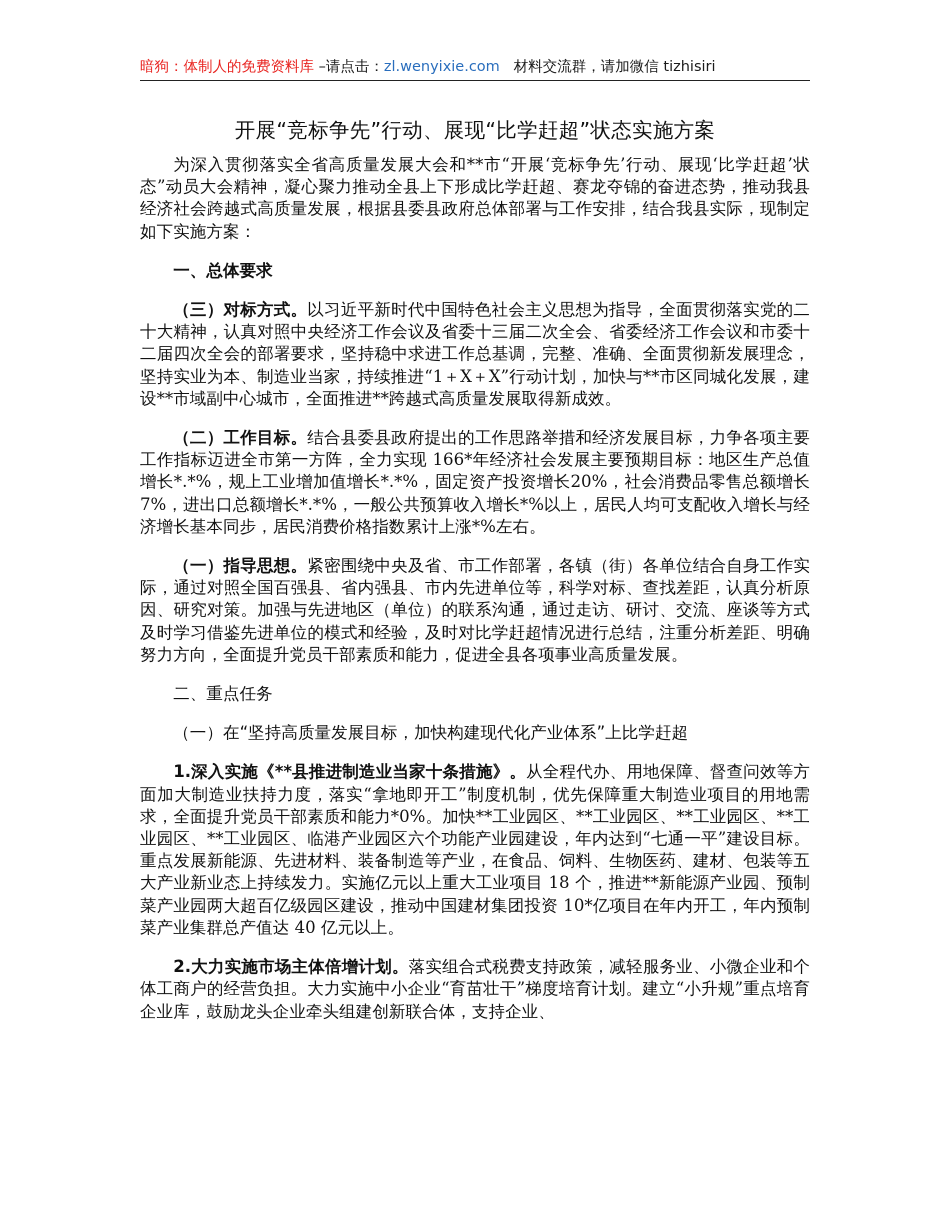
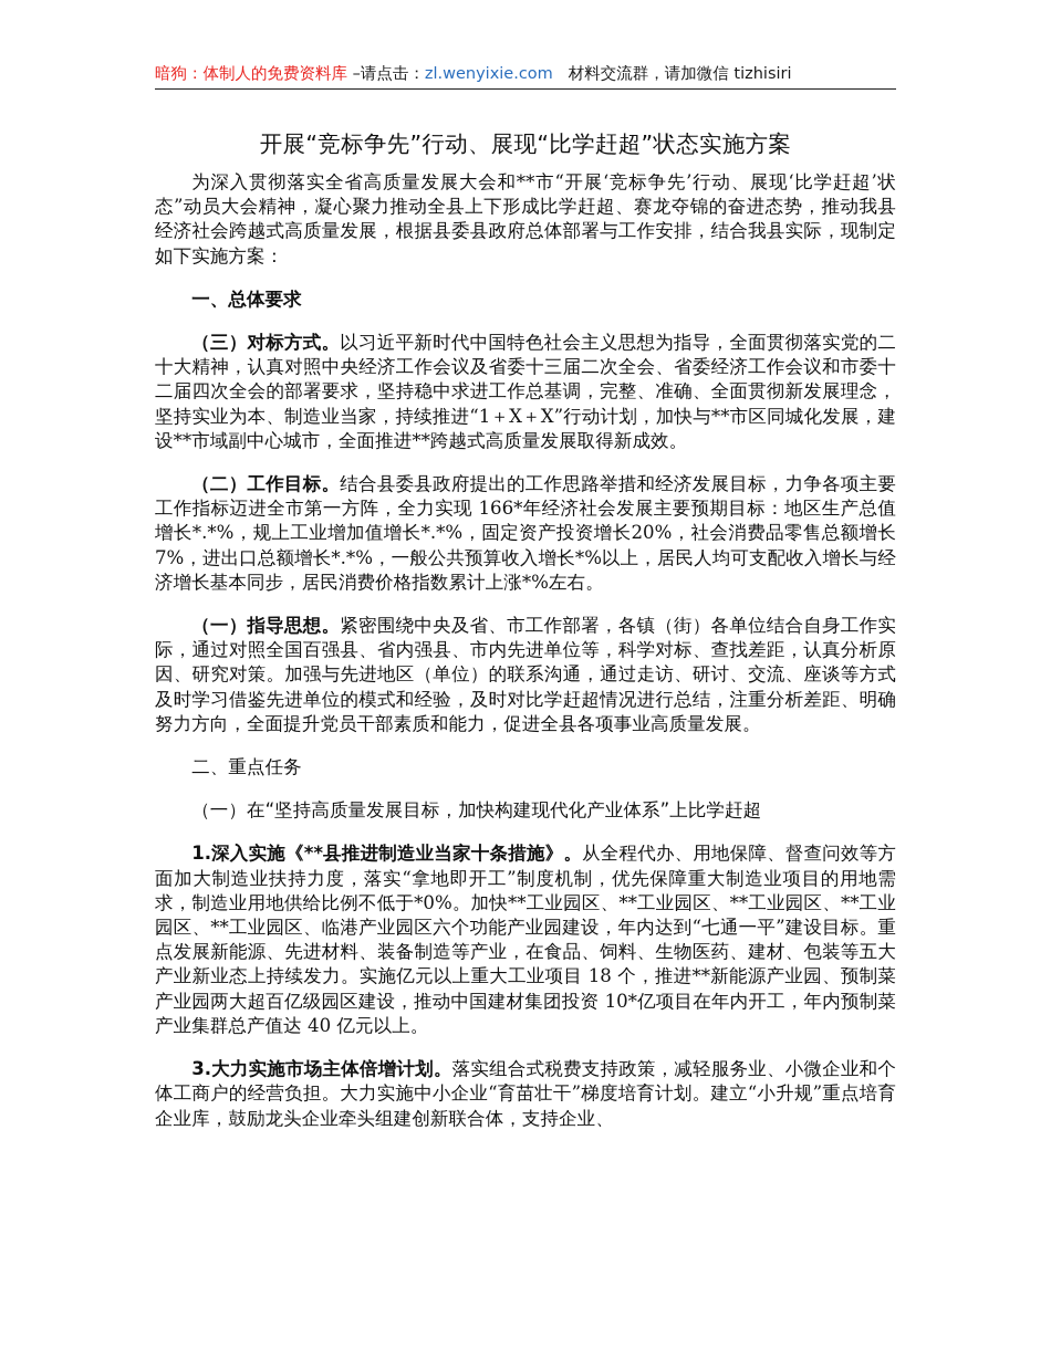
  暗狗：体制人的免费资料库 –请点击：zl.wenyixie.com 材料交流群，请加微信 tizhisiri
  开展“竞标争先”行动、展现“比学赶超”状态实施方案
  为深入贯彻落实全省高质量发展大会和**市“开展‘竞标争先’行动、展现‘比学赶超’状态”动员大会精神，凝心聚力推动全县上下形成比学赶超、赛龙夺锦的奋进态势，推动我县经济社会跨越式高质量发展，根据县委县政府总体部署与工作安排，结合我县实际，现制定如下实施方案：
  一、总体要求
  （三）对标方式。以习近平新时代中国特色社会主义思想为指导，全面贯彻落实党的二十大精神，认真对照中央经济工作会议及省委十三届二次全会、省委经济工作会议和市委十二届四次全会的部署要求，坚持稳中求进工作总基调，完整、准确、全面贯彻新发展理念，坚持实业为本、制造业当家，持续推进“1＋X＋X”行动计划，加快与**市区同城化发展，建设**市域副中心城市，全面推进**跨越式高质量发展取得新成效。
  （二）工作目标。结合县委县政府提出的工作思路举措和经济发展目标，力争各项主要工作指标迈进全市第一方阵，全力实现 166*年经济社会发展主要预期目标：地区生产总值增长*.*%，规上工业增加值增长*.*%，固定资产投资增长20%，社会消费品零售总额增长 7%，进出口总额增长*.*%，一般公共预算收入增长*%以上，居民人均可支配收入增长与经济增长基本同步，居民消费价格指数累计上涨*%左右。
  （一）指导思想。紧密围绕中央及省、市工作部署，各镇（街）各单位结合自身工作实际，通过对照全国百强县、省内强县、市内先进单位等，科学对标、查找差距，认真分析原因、研究对策。加强与先进地区（单位）的联系沟通，通过走访、研讨、交流、座谈等方式及时学习借鉴先进单位的模式和经验，及时对比学赶超情况进行总结，注重分析差距、明确努力方向，全面提升党员干部素质和能力，促进全县各项事业高质量发展。
  二、重点任务
  （一）在“坚持高质量发展目标，加快构建现代化产业体系”上比学赶超
- 1.深入实施《**县推进制造业当家十条措施》。从全程代办、用地保障、督查问效等方面加大制造业扶持力度，落实“拿地即开工”制度机制，优先保障重大制造业项目的用地需求，全面提升党员干部素质和能力*0%。加快**工业园区、**工业园区、**工业园区、**工业园区、**工业园区、临港产业园区六个功能产业园建设，年内达到“七通一平”建设目标。重点发展新能源、先进材料、装备制造等产业，在食品、饲料、生物医药、建材、包装等五大产业新业态上持续发力。实施亿元以上重大工业项目 18 个，推进**新能源产业园、预制菜产业园两大超百亿级园区建设，推动中国建材集团投资 10*亿项目在年内开工，年内预制菜产业集群总产值达 40 亿元以上。
+ 1.深入实施《**县推进制造业当家十条措施》。从全程代办、用地保障、督查问效等方面加大制造业扶持力度，落实“拿地即开工”制度机制，优先保障重大制造业项目的用地需求，制造业用地供给比例不低于*0%。加快**工业园区、**工业园区、**工业园区、**工业园区、**工业园区、临港产业园区六个功能产业园建设，年内达到“七通一平”建设目标。重点发展新能源、先进材料、装备制造等产业，在食品、饲料、生物医药、建材、包装等五大产业新业态上持续发力。实施亿元以上重大工业项目 18 个，推进**新能源产业园、预制菜产业园两大超百亿级园区建设，推动中国建材集团投资 10*亿项目在年内开工，年内预制菜产业集群总产值达 40 亿元以上。
- 2.大力实施市场主体倍增计划。落实组合式税费支持政策，减轻服务业、小微企业和个体工商户的经营负担。大力实施中小企业“育苗壮干”梯度培育计划。建立“小升规”重点培育企业库，鼓励龙头企业牵头组建创新联合体，支持企业、
+ 3.大力实施市场主体倍增计划。落实组合式税费支持政策，减轻服务业、小微企业和个体工商户的经营负担。大力实施中小企业“育苗壮干”梯度培育计划。建立“小升规”重点培育企业库，鼓励龙头企业牵头组建创新联合体，支持企业、
